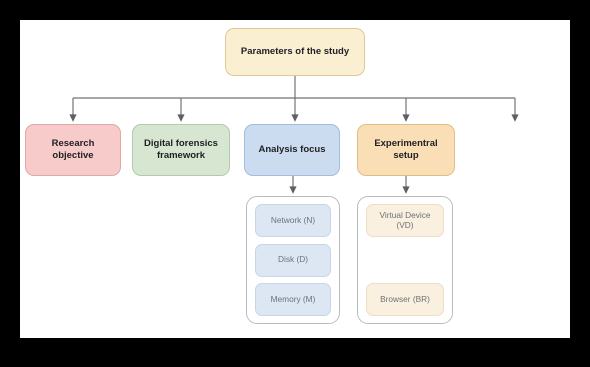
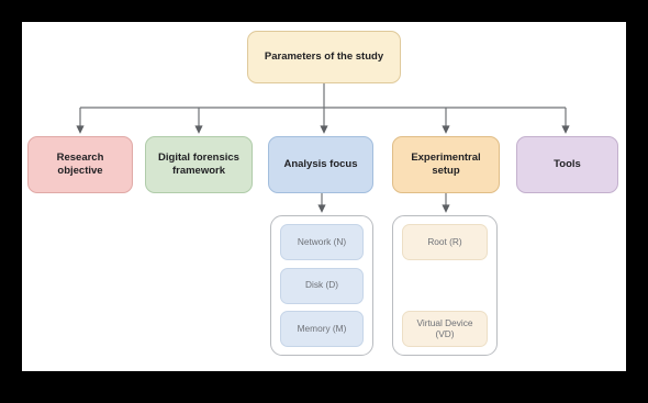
  Parameters of the study
  Research
  objective
  Digital forensics
  framework
  Analysis focus
  Experimentral
  setup
+ Tools
  Network (N)
  Disk (D)
  Memory (M)
+ Root (R)
  Virtual Device
  (VD)
- Browser (BR)
